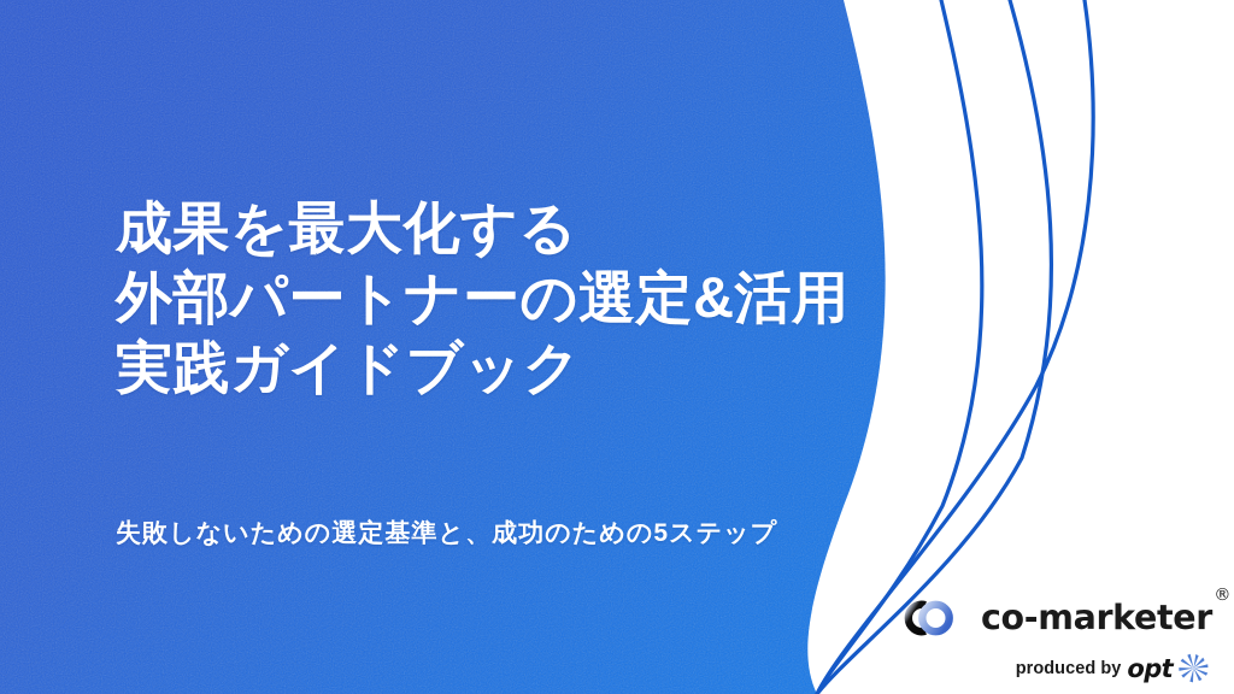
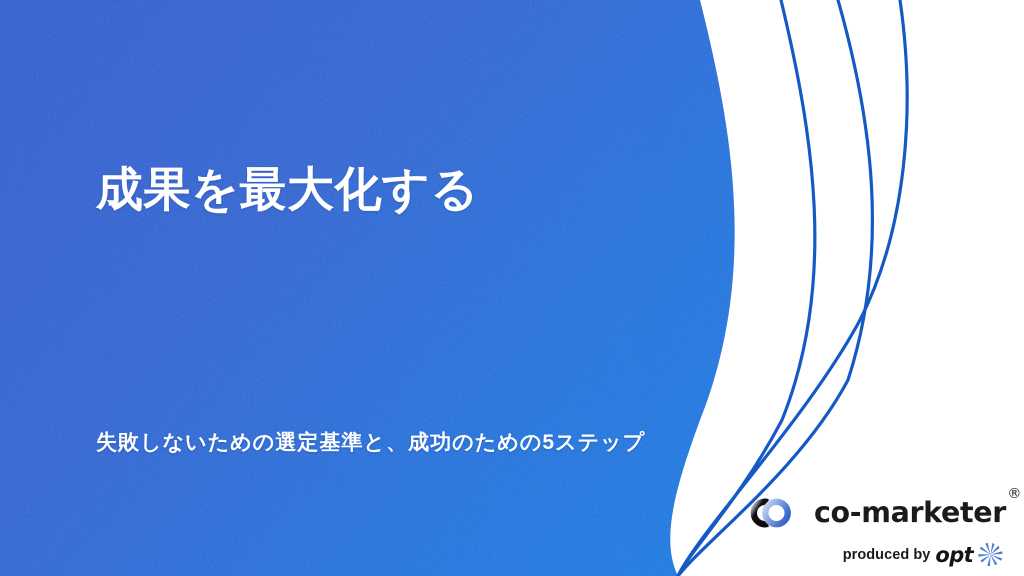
  成果を最大化する
- 外部パートナーの選定&活用
- 実践ガイドブック
  失敗しないための選定基準と、成功のための5ステップ
  co-marketer
  ®
  produced by
  opt
